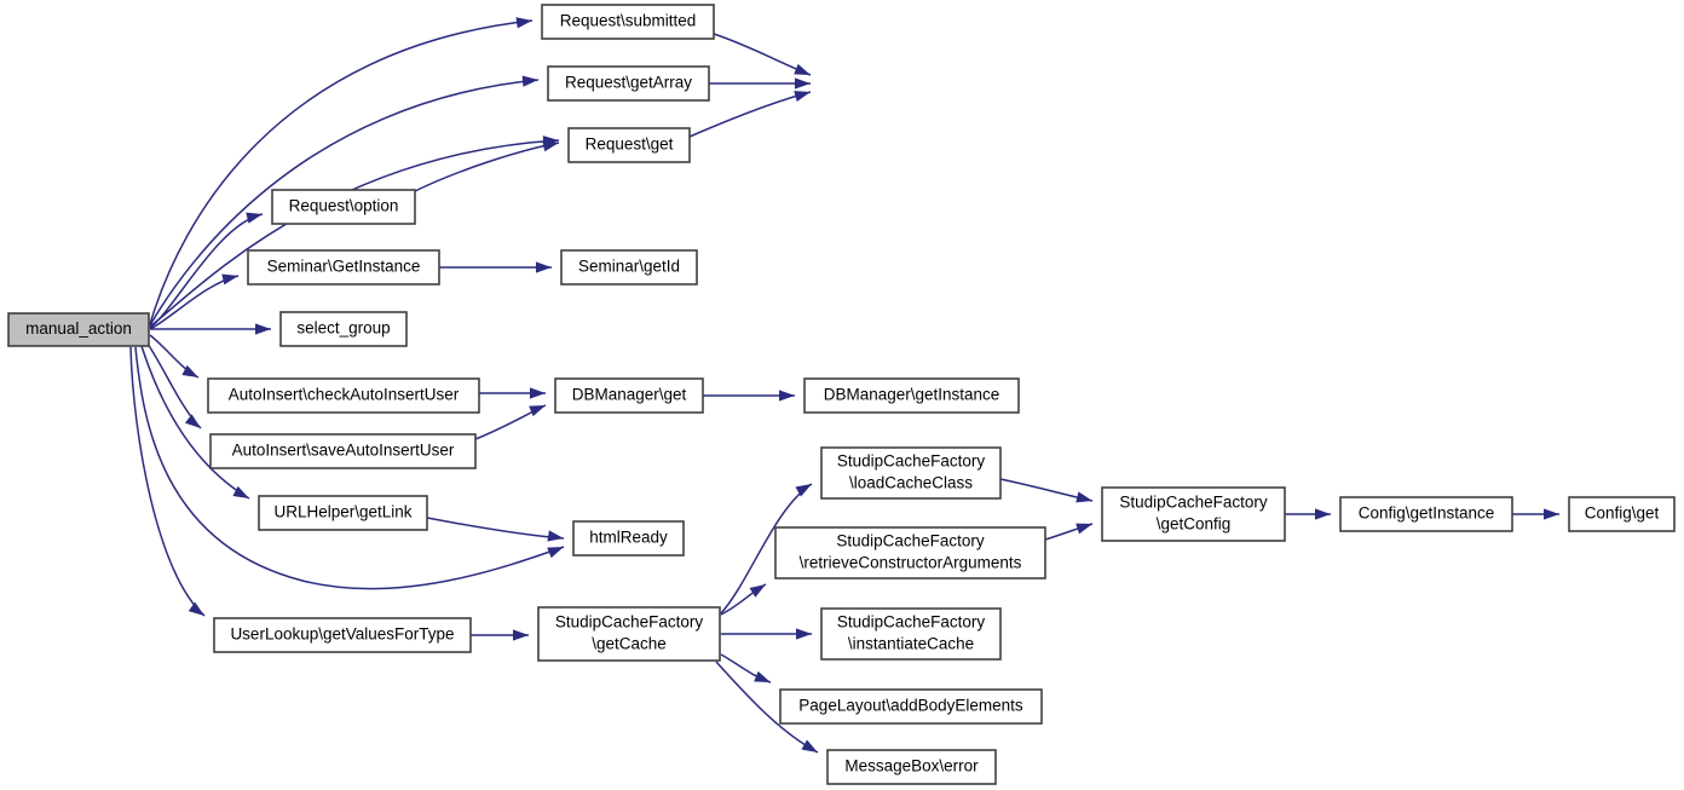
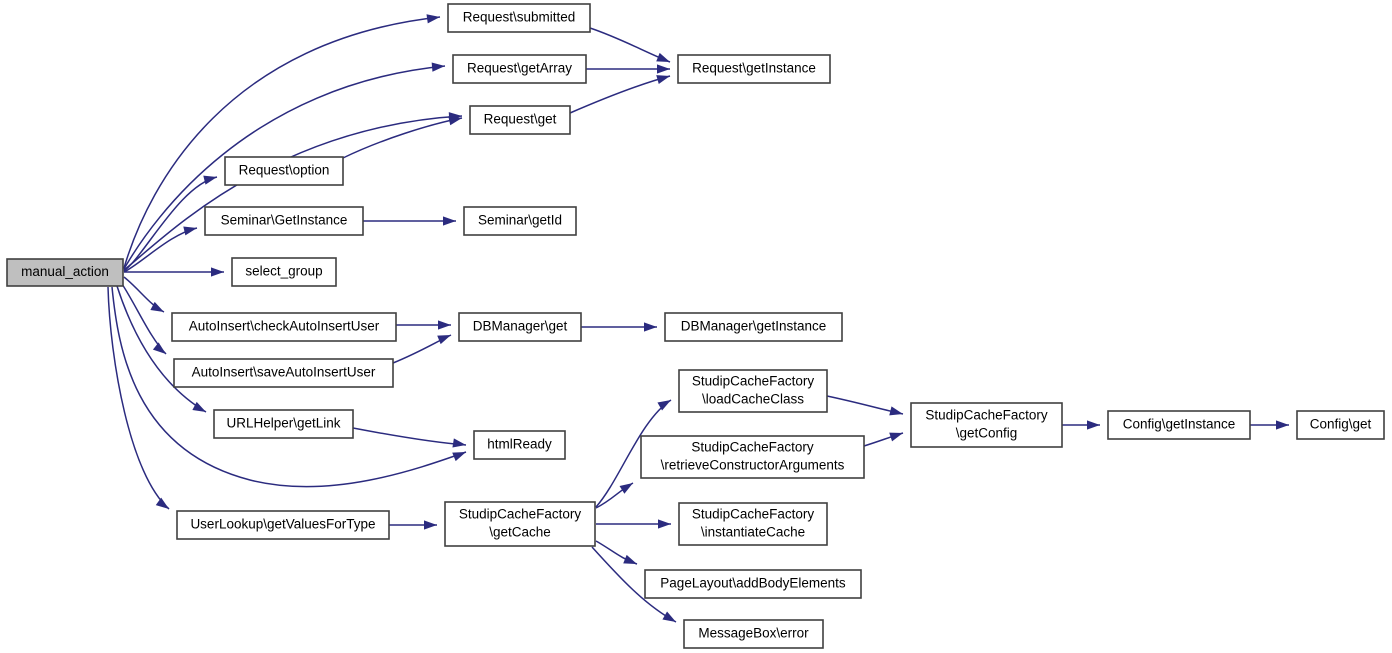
  manual_action
  Request\submitted
  Request\getArray
+ Request\getInstance
  Request\get
  Request\option
  Seminar\GetInstance
  Seminar\getId
  select_group
  AutoInsert\checkAutoInsertUser
  DBManager\get
  DBManager\getInstance
  AutoInsert\saveAutoInsertUser
  StudipCacheFactory
  \loadCacheClass
  URLHelper\getLink
  StudipCacheFactory
  \getConfig
  Config\getInstance
  Config\get
  htmlReady
  StudipCacheFactory
  \retrieveConstructorArguments
  StudipCacheFactory
  \getCache
  StudipCacheFactory
  \instantiateCache
  UserLookup\getValuesForType
  PageLayout\addBodyElements
  MessageBox\error
